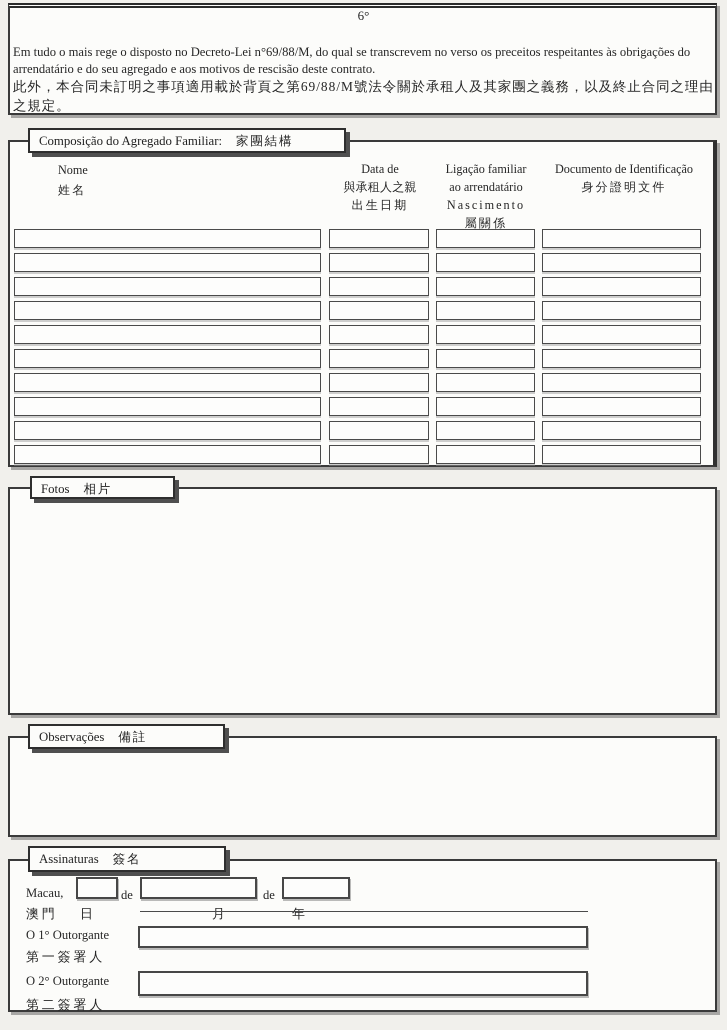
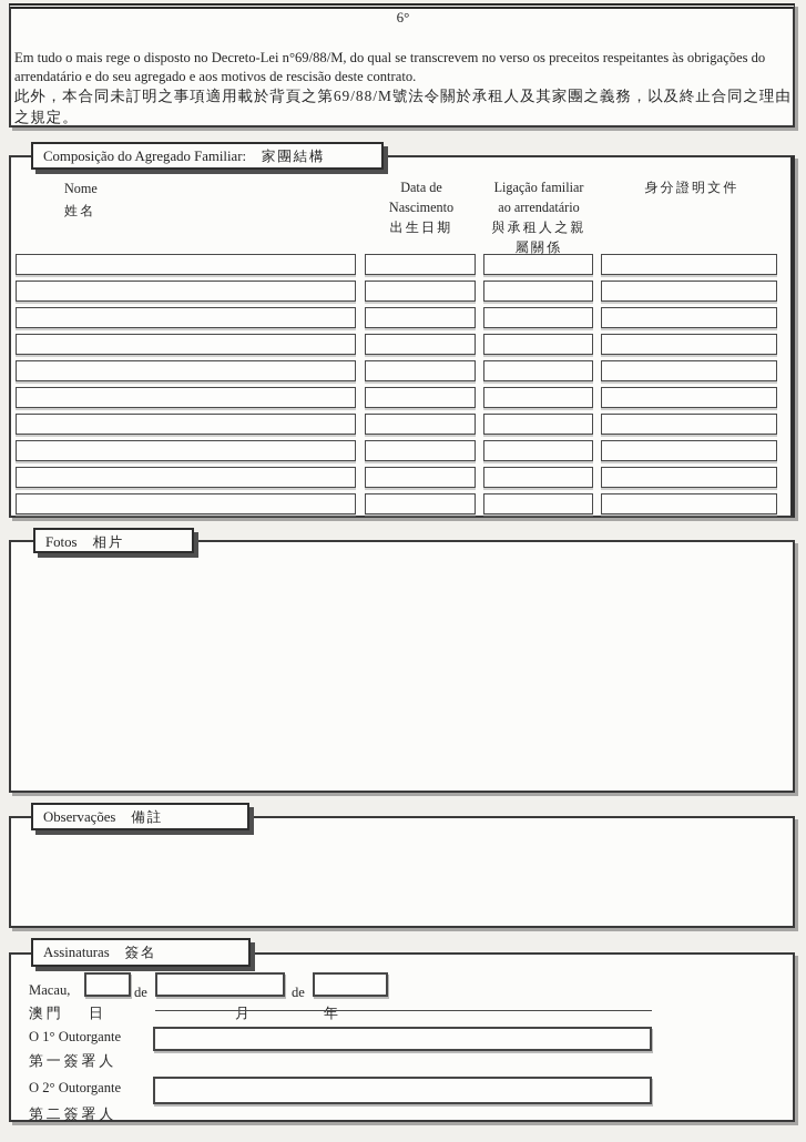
  6°
  Em tudo o mais rege o disposto no Decreto-Lei n°69/88/M, do qual se transcrevem no verso os preceitos respeitantes às obrigações do arrendatário e do seu agregado e aos motivos de rescisão deste contrato.
  此外，本合同未訂明之事項適用載於背頁之第69/88/M號法令關於承租人及其家團之義務，以及終止合同之理由之規定。
  Composição do Agregado Familiar: 家團結構
  Nome
  姓名
  Data de
- 與承租人之親
+ Nascimento
  出生日期
  Ligação familiar
  ao arrendatário
- Nascimento
+ 與承租人之親
  屬關係
- Documento de Identificação
  身分證明文件
  Fotos 相片
  Observações 備註
  Assinaturas 簽名
  Macau,
  de
  de
  澳門
  日
  月
  年
  O 1° Outorgante
  第一簽署人
  O 2° Outorgante
  第二簽署人
